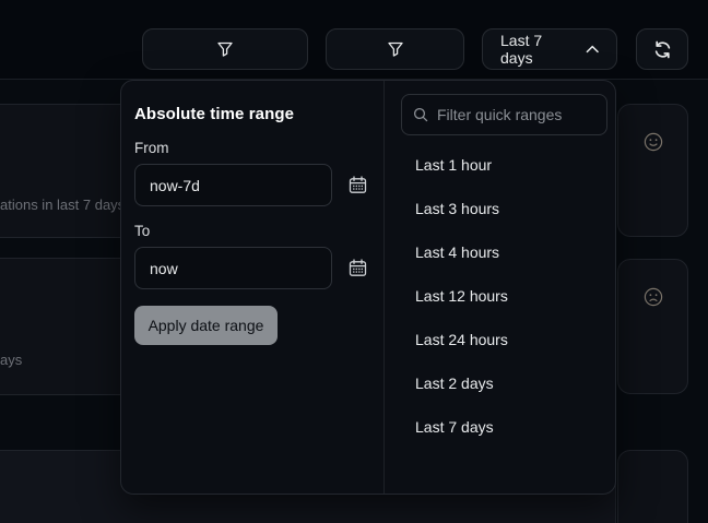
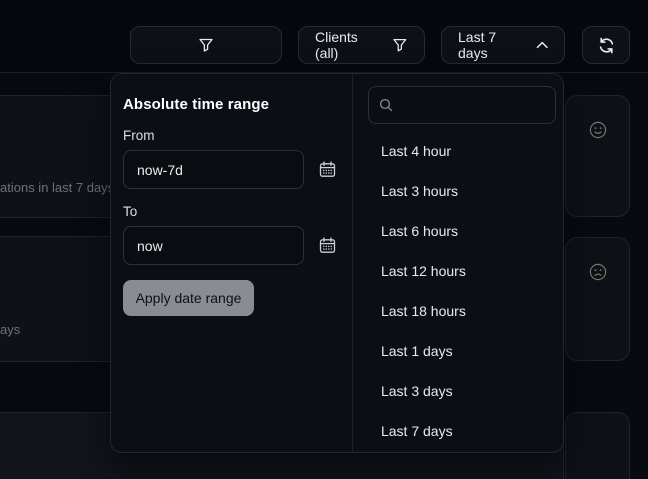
  ations in last 7 day
  ays
+ Clients (all)
  Last 7 days
  Absolute time range
  From
  now-7d
  To
  now
  Apply date range
- Filter quick ranges
- Last 1 hour
+ Last 4 hour
  Last 3 hours
- Last 4 hours
+ Last 6 hours
  Last 12 hours
- Last 24 hours
+ Last 18 hours
- Last 2 days
+ Last 1 days
+ Last 3 days
  Last 7 days
